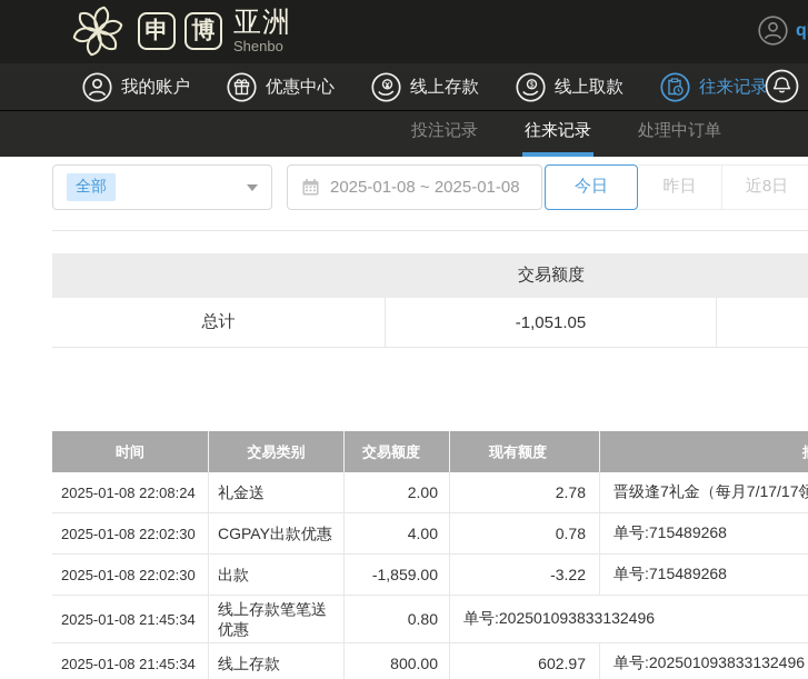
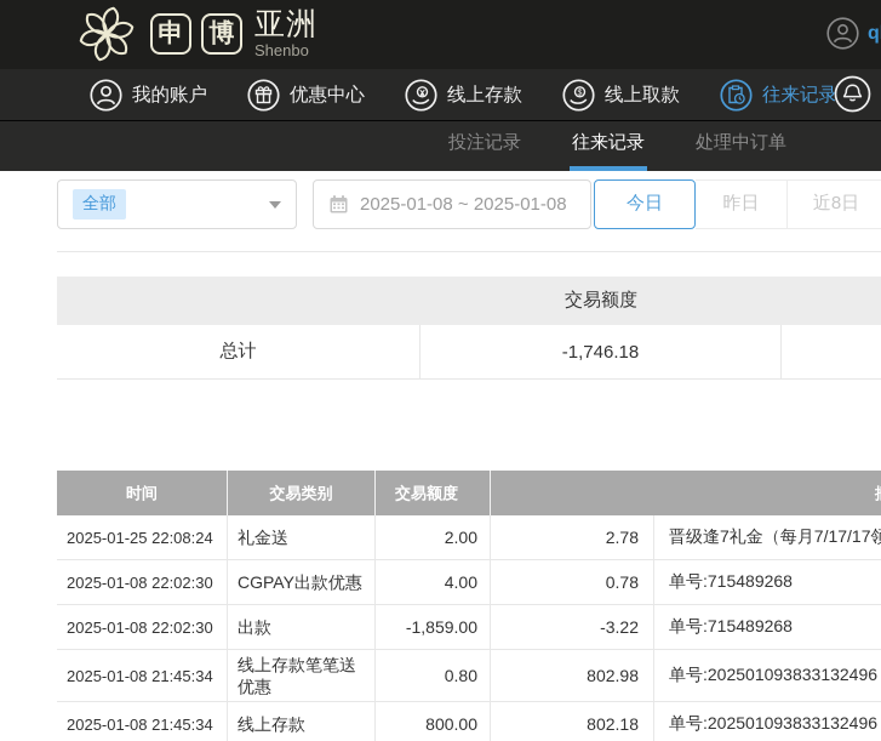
  申
  博
  亚洲
  Shenbo
  我的账户
  优惠中心
  线上存款
  线上取款
  往来记录
  投注记录
  往来记录
  处理中订单
  全部
  2025-01-08 ~ 2025-01-08
  今日
  昨日
  近8日
  交易额度
  总计
- -1,051.05
+ -1,746.18
  时间
  交易类别
  交易额度
- 现有额度
- 2025-01-08 22:08:24
+ 2025-01-25 22:08:24
  礼金送
  2.00
  2.78
  晋级逢7礼金（每月7/17/17领
  2025-01-08 22:02:30
  CGPAY出款优惠
  4.00
  0.78
  单号:715489268
  2025-01-08 22:02:30
  出款
  -1,859.00
  -3.22
  单号:715489268
  2025-01-08 21:45:34
  线上存款笔笔送优惠
  0.80
+ 802.98
  单号:202501093833132496
  2025-01-08 21:45:34
  线上存款
  800.00
- 602.97
+ 802.18
  单号:202501093833132496
